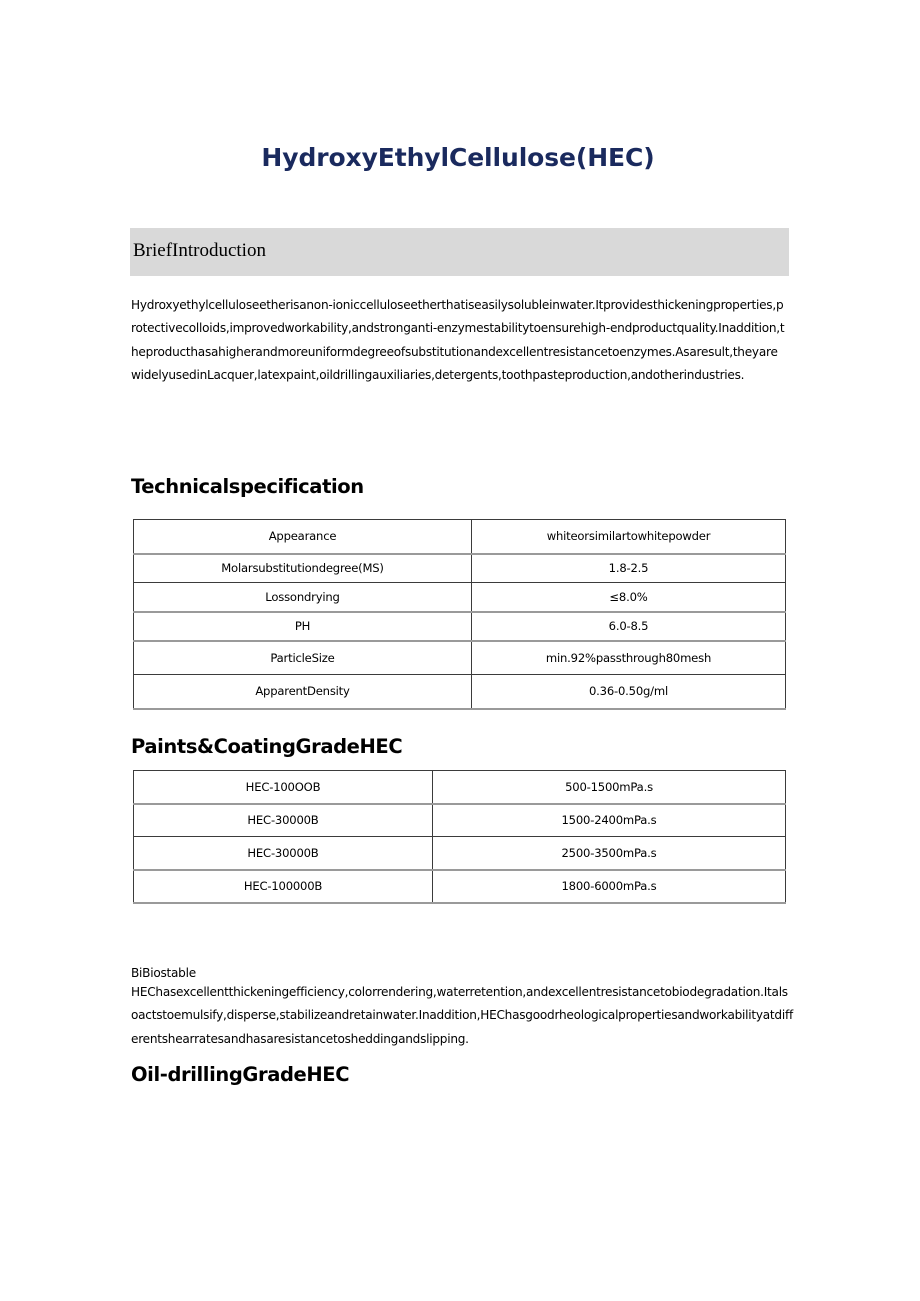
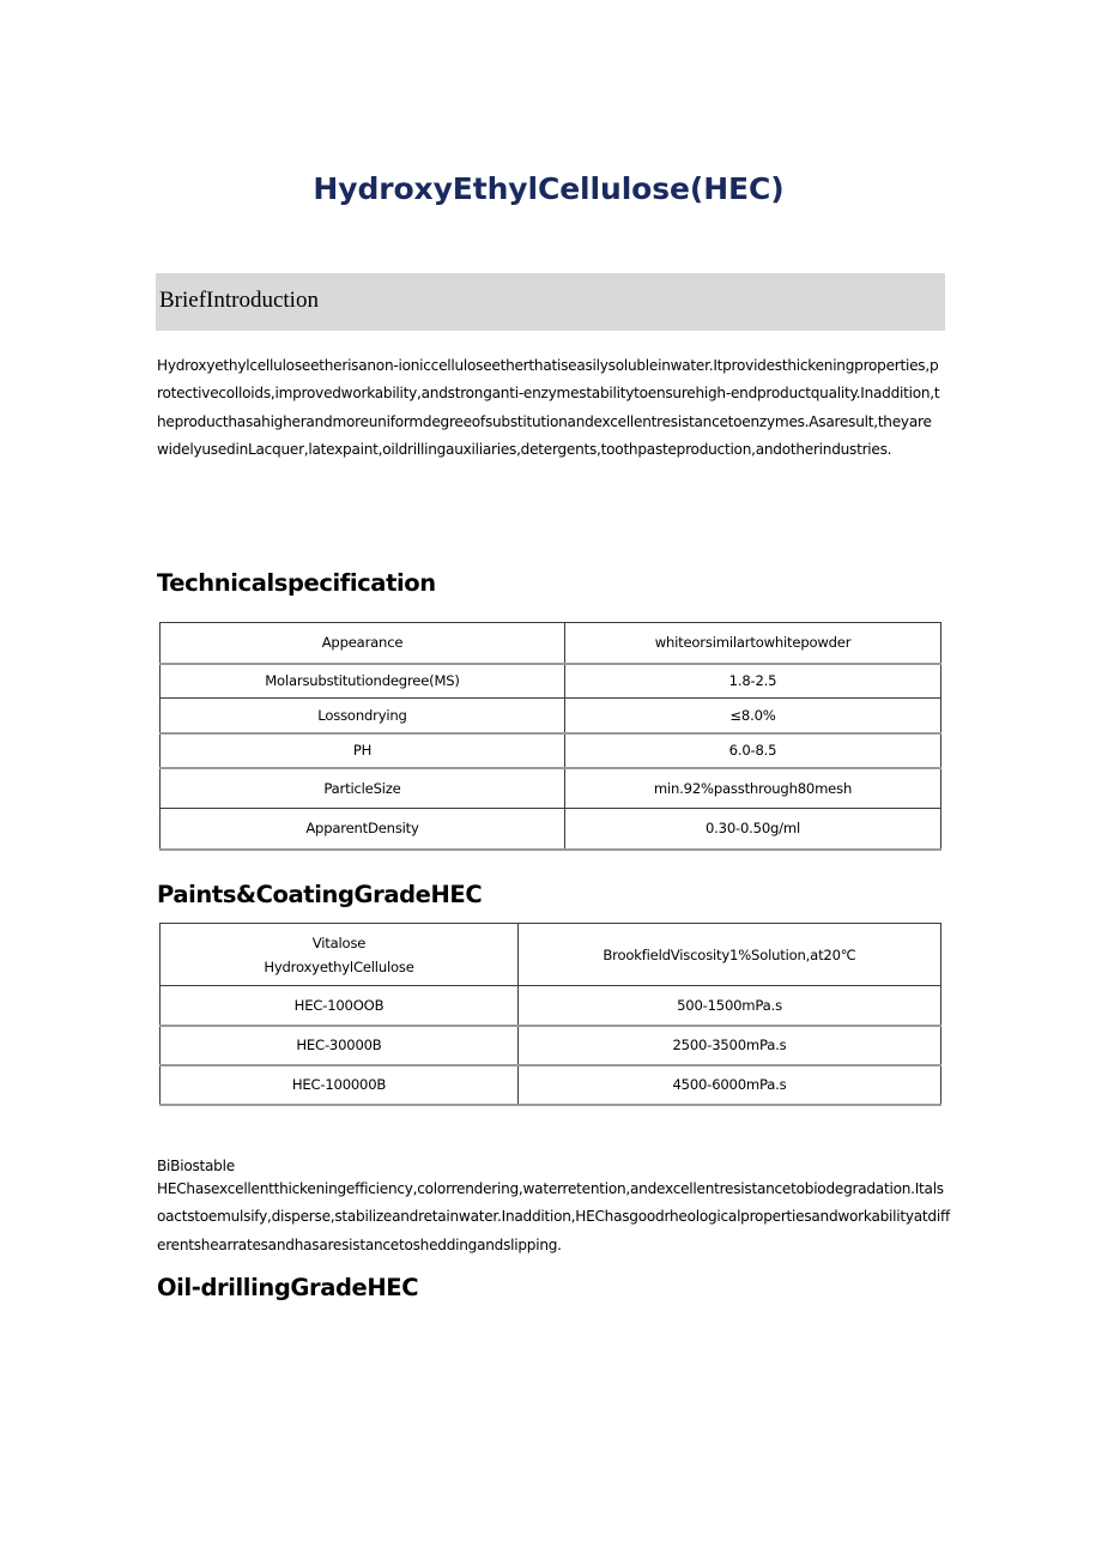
  HydroxyEthylCellulose(HEC)
  BriefIntroduction
  Hydroxyethylcelluloseetherisanon-ioniccelluloseetherthatiseasilysolubleinwater.Itprovidesthickeningproperties,protectivecolloids,improvedworkability,andstronganti-enzymestabilitytoensurehigh-endproductquality.Inaddition,theproducthasahigherandmoreuniformdegreeofsubstitutionandexcellentresistancetoenzymes.Asaresult,theyarewidelyusedinLacquer,latexpaint,oildrillingauxiliaries,detergents,toothpasteproduction,andotherindustries.
  Technicalspecification
  Appearance	whiteorsimilartowhitepowder
  Molarsubstitutiondegree(MS)	1.8-2.5
  Lossondrying	≤8.0%
  PH	6.0-8.5
  ParticleSize	min.92%passthrough80mesh
- ApparentDensity	0.36-0.50g/ml
+ ApparentDensity	0.30-0.50g/ml
  Paints&CoatingGradeHEC
+ Vitalose HydroxyethylCellulose	BrookfieldViscosity1%Solution,at20℃
  HEC-100OOB	500-1500mPa.s
- HEC-30000B	1500-2400mPa.s
  HEC-30000B	2500-3500mPa.s
- HEC-100000B	1800-6000mPa.s
+ HEC-100000B	4500-6000mPa.s
  BiBiostable
  HEChasexcellentthickeningefficiency,colorrendering,waterretention,andexcellentresistancetobiodegradation.Italsoactstoemulsify,disperse,stabilizeandretainwater.Inaddition,HEChasgoodrheologicalpropertiesandworkabilityatdifferentshearratesandhasaresistancetosheddingandslipping.
  Oil-drillingGradeHEC
